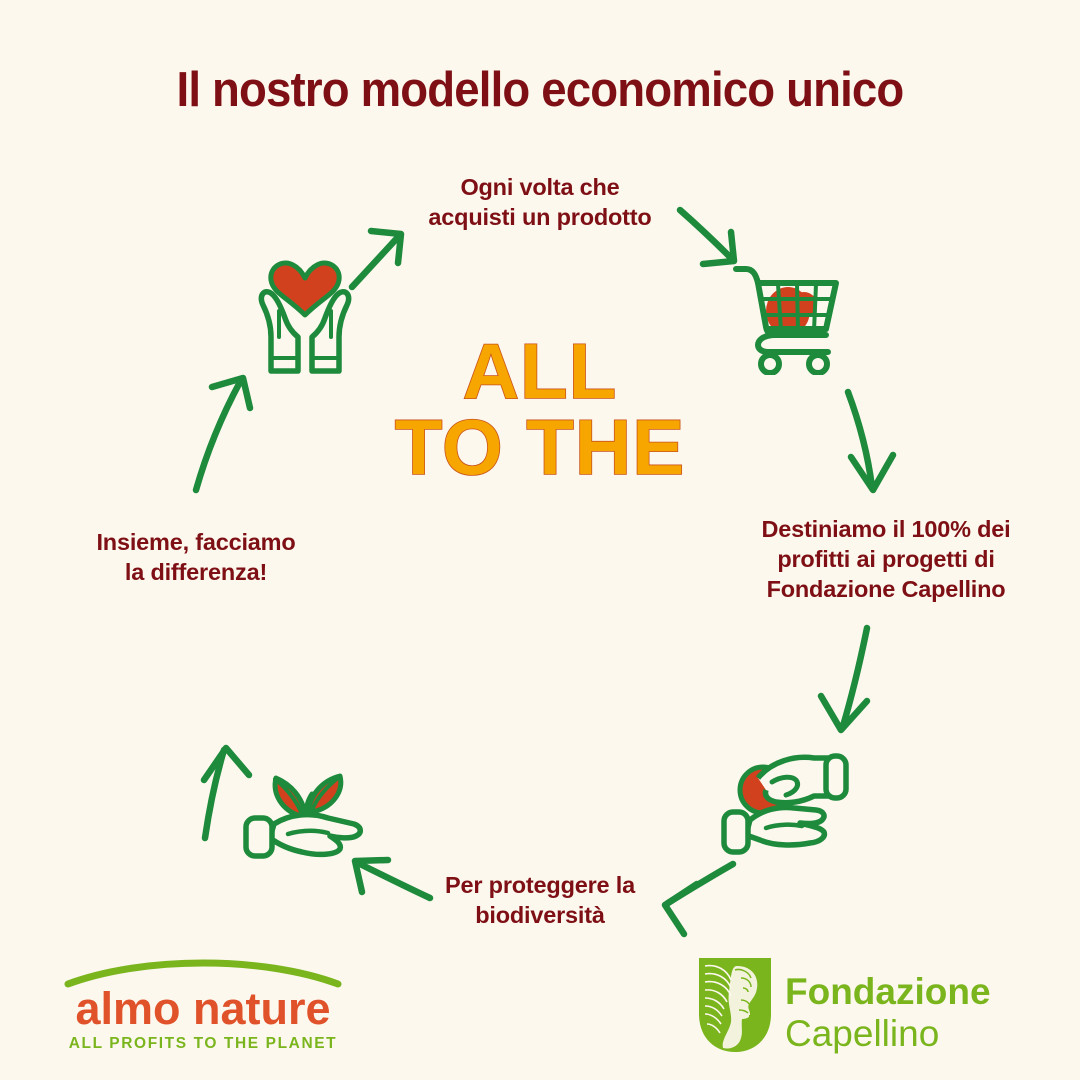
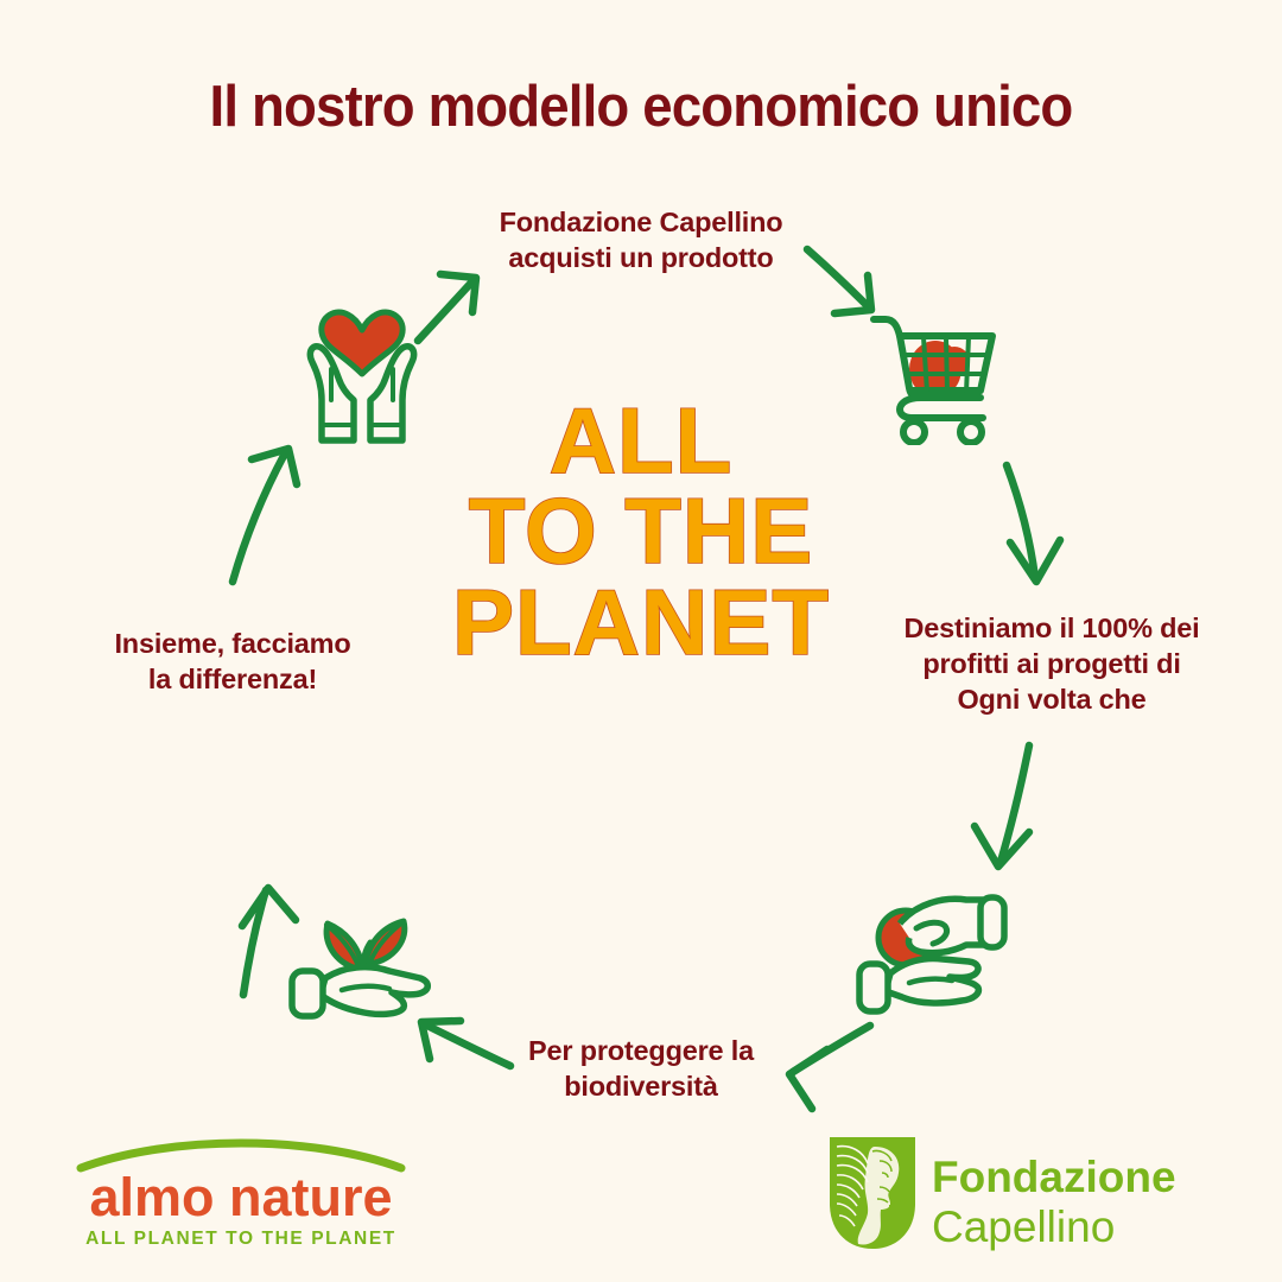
  Il nostro modello economico unico
  ALL
  TO THE
+ PLANET
- Ogni volta che
+ Fondazione Capellino
  acquisti un prodotto
  Destiniamo il 100% dei
  profitti ai progetti di
- Fondazione Capellino
+ Ogni volta che
  Per proteggere la
  biodiversità
  Insieme, facciamo
  la differenza!
  almo nature
- ALL PROFITS TO THE PLANET
+ ALL PLANET TO THE PLANET
  Fondazione
  Capellino
